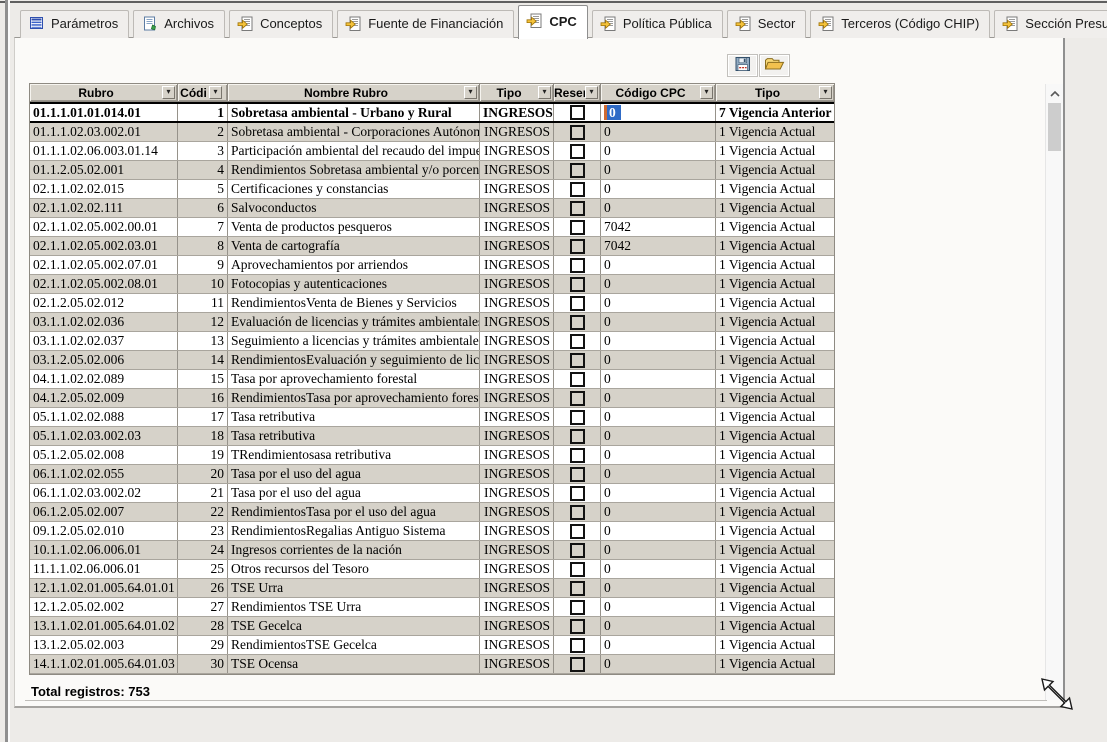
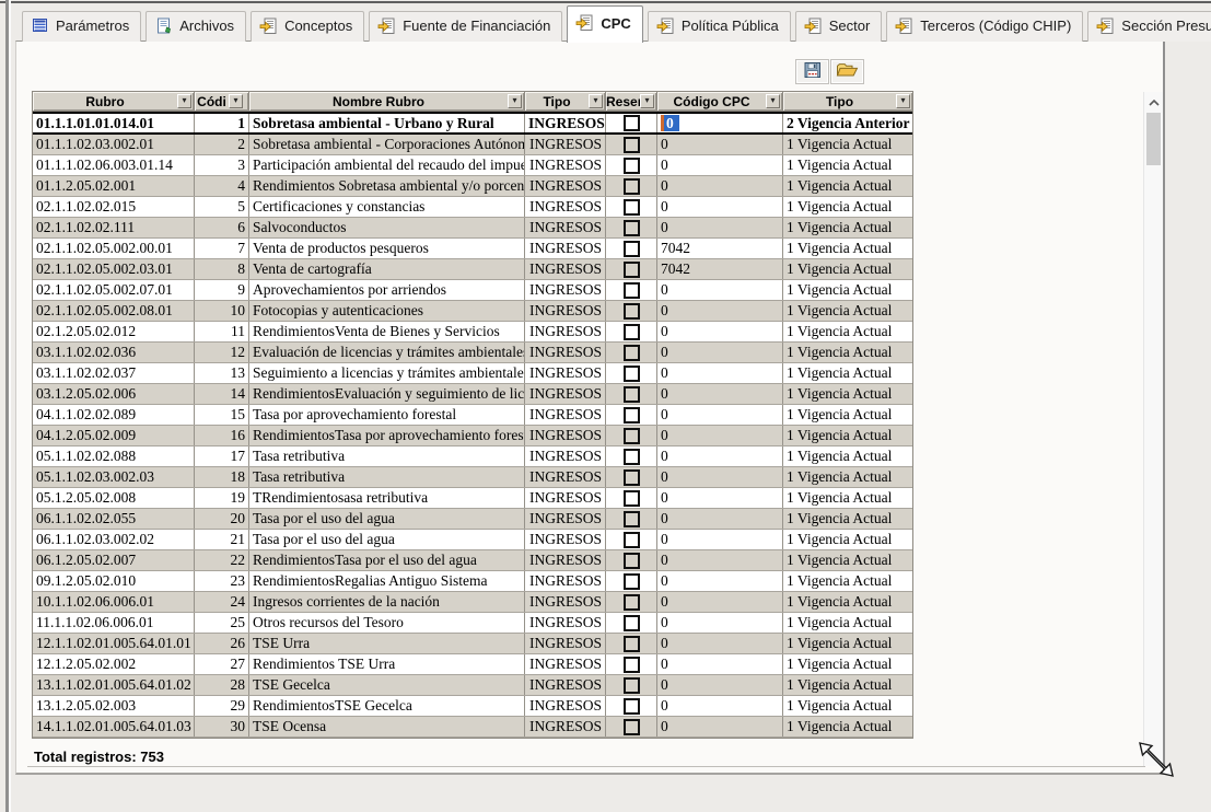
  Parámetros
  Archivos
  Conceptos
  Fuente de Financiación
  CPC
  Política Pública
  Sector
  Terceros (Código CHIP)
  Rubro
  ▾
  Códi
  ▾
  Nombre Rubro
  ▾
  Tipo
  ▾
  Rese
  ▾
  Código CPC
  ▾
  Tipo
  ▾
  01.1.1.01.01.014.01
  1
  Sobretasa ambiental - Urbano y Rural
  INGRESOS
  0
- 7 Vigencia Anterior
+ 2 Vigencia Anterior
  01.1.1.02.03.002.01
  2
  Sobretasa ambiental - Corporaciones Autónom
  INGRESOS
  0
  1 Vigencia Actual
  01.1.1.02.06.003.01.14
  3
  Participación ambiental del recaudo del impue
  INGRESOS
  0
  1 Vigencia Actual
  01.1.2.05.02.001
  4
  Rendimientos Sobretasa ambiental y/o porcen
  INGRESOS
  0
  1 Vigencia Actual
  02.1.1.02.02.015
  5
  Certificaciones y constancias
  INGRESOS
  0
  1 Vigencia Actual
  02.1.1.02.02.111
  6
  Salvoconductos
  INGRESOS
  0
  1 Vigencia Actual
  02.1.1.02.05.002.00.01
  7
  Venta de productos pesqueros
  INGRESOS
  7042
  1 Vigencia Actual
  02.1.1.02.05.002.03.01
  8
  Venta de cartografía
  INGRESOS
  7042
  1 Vigencia Actual
  02.1.1.02.05.002.07.01
  9
  Aprovechamientos por arriendos
  INGRESOS
  0
  1 Vigencia Actual
  02.1.1.02.05.002.08.01
  10
  Fotocopias y autenticaciones
  INGRESOS
  0
  1 Vigencia Actual
  02.1.2.05.02.012
  11
  RendimientosVenta de Bienes y Servicios
  INGRESOS
  0
  1 Vigencia Actual
  03.1.1.02.02.036
  12
  Evaluación de licencias y trámites ambientale
  INGRESOS
  0
  1 Vigencia Actual
  03.1.1.02.02.037
  13
  Seguimiento a licencias y trámites ambientale
  INGRESOS
  0
  1 Vigencia Actual
  03.1.2.05.02.006
  14
  RendimientosEvaluación y seguimiento de lic
  INGRESOS
  0
  1 Vigencia Actual
  04.1.1.02.02.089
  15
  Tasa por aprovechamiento forestal
  INGRESOS
  0
  1 Vigencia Actual
  04.1.2.05.02.009
  16
  RendimientosTasa por aprovechamiento fores
  INGRESOS
  0
  1 Vigencia Actual
  05.1.1.02.02.088
  17
  Tasa retributiva
  INGRESOS
  0
  1 Vigencia Actual
  05.1.1.02.03.002.03
  18
  Tasa retributiva
  INGRESOS
  0
  1 Vigencia Actual
  05.1.2.05.02.008
  19
  TRendimientosasa retributiva
  INGRESOS
  0
  1 Vigencia Actual
  06.1.1.02.02.055
  20
  Tasa por el uso del agua
  INGRESOS
  0
  1 Vigencia Actual
  06.1.1.02.03.002.02
  21
  Tasa por el uso del agua
  INGRESOS
  0
  1 Vigencia Actual
  06.1.2.05.02.007
  22
  RendimientosTasa por el uso del agua
  INGRESOS
  0
  1 Vigencia Actual
  09.1.2.05.02.010
  23
  RendimientosRegalias Antiguo Sistema
  INGRESOS
  0
  1 Vigencia Actual
  10.1.1.02.06.006.01
  24
  Ingresos corrientes de la nación
  INGRESOS
  0
  1 Vigencia Actual
  11.1.1.02.06.006.01
  25
  Otros recursos del Tesoro
  INGRESOS
  0
  1 Vigencia Actual
  12.1.1.02.01.005.64.01.01
  26
  TSE Urra
  INGRESOS
  0
  1 Vigencia Actual
  12.1.2.05.02.002
  27
  Rendimientos TSE Urra
  INGRESOS
  0
  1 Vigencia Actual
  13.1.1.02.01.005.64.01.02
  28
  TSE Gecelca
  INGRESOS
  0
  1 Vigencia Actual
  13.1.2.05.02.003
  29
  RendimientosTSE Gecelca
  INGRESOS
  0
  1 Vigencia Actual
  14.1.1.02.01.005.64.01.03
  30
  TSE Ocensa
  INGRESOS
  0
  1 Vigencia Actual
  Total registros: 753
